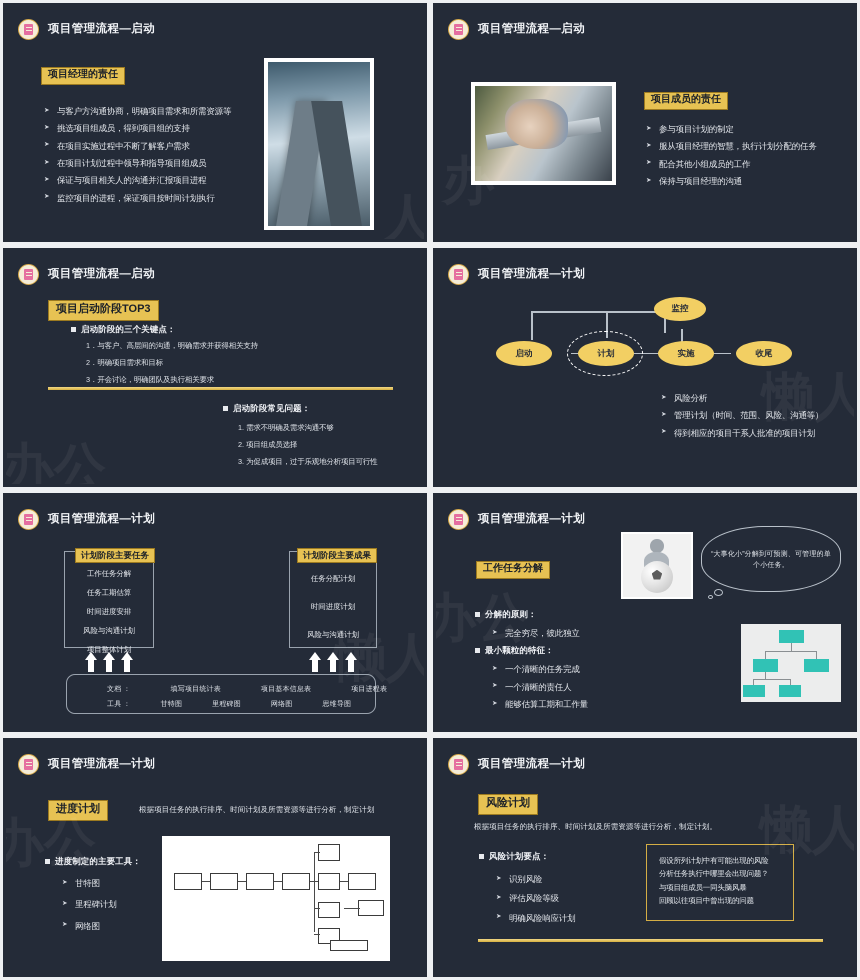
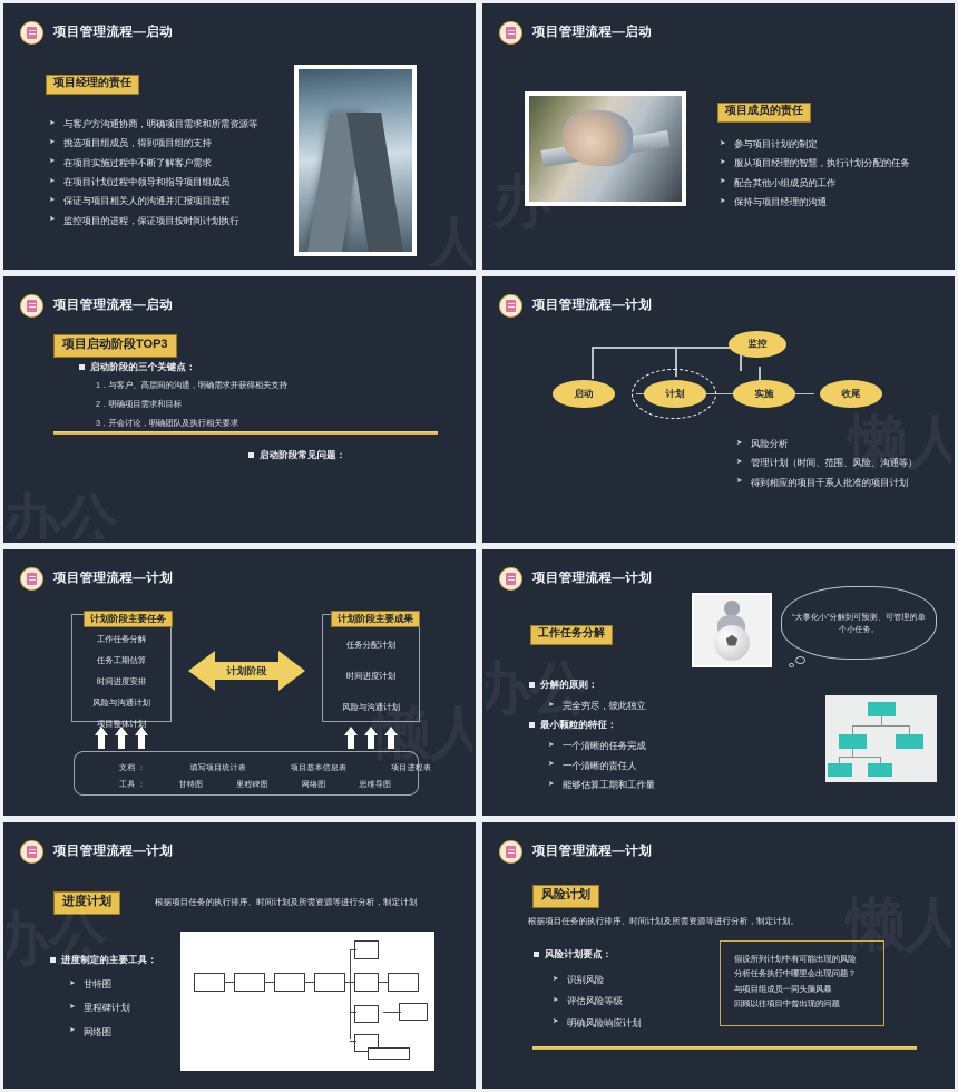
  项目管理流程—启动
  项目经理的责任
  与客户方沟通协商，明确项目需求和所需资源等
  挑选项目组成员，得到项目组的支持
  在项目实施过程中不断了解客户需求
  在项目计划过程中领导和指导项目组成员
  保证与项目相关人的沟通并汇报项目进程
  监控项目的进程，保证项目按时间计划执行
  人
  项目管理流程—启动
  项目成员的责任
  参与项目计划的制定
  服从项目经理的智慧，执行计划分配的任务
  配合其他小组成员的工作
  保持与项目经理的沟通
  办
  项目管理流程—启动
  项目启动阶段TOP3
  启动阶段的三个关键点：
  1．与客户、高层间的沟通，明确需求并获得相关支持
  2．明确项目需求和目标
  3．开会讨论，明确团队及执行相关要求
  启动阶段常见问题：
- 1. 需求不明确及需求沟通不够
- 2. 项目组成员选择
- 3. 为促成项目，过于乐观地分析项目可行性
  办公
  项目管理流程—计划
  启动
  计划
  实施
  收尾
  监控
  风险分析
  管理计划（时间、范围、风险、沟通等）
  得到相应的项目干系人批准的项目计划
  懒人
  项目管理流程—计划
  工作任务分解
  任务工期估算
  时间进度安排
  风险与沟通计划
  项目整体计划
  计划阶段主要任务
+ 计划阶段
  任务分配计划
  时间进度计划
  风险与沟通计划
  计划阶段主要成果
  文档 ：
  填写项目统计表
  项目基本信息表
  项目进程表
  工具 ：
  甘特图
  里程碑图
  网络图
  思维导图
  懒人
  项目管理流程—计划
  工作任务分解
  “大事化小”分解到可预测、可管理的单个小任务。
  分解的原则：
  完全穷尽，彼此独立
  最小颗粒的特征：
  一个清晰的任务完成
  一个清晰的责任人
  能够估算工期和工作量
  办公
  项目管理流程—计划
  进度计划
  根据项目任务的执行排序、时间计划及所需资源等进行分析，制定计划
  进度制定的主要工具：
  甘特图
  里程碑计划
  网络图
  办公
  项目管理流程—计划
  风险计划
  根据项目任务的执行排序、时间计划及所需资源等进行分析，制定计划。
  风险计划要点：
  识别风险
  评估风险等级
  明确风险响应计划
  假设所列计划中有可能出现的风险
  分析任务执行中哪里会出现问题？
  与项目组成员一同头脑风暴
  回顾以往项目中曾出现的问题
  懒人
